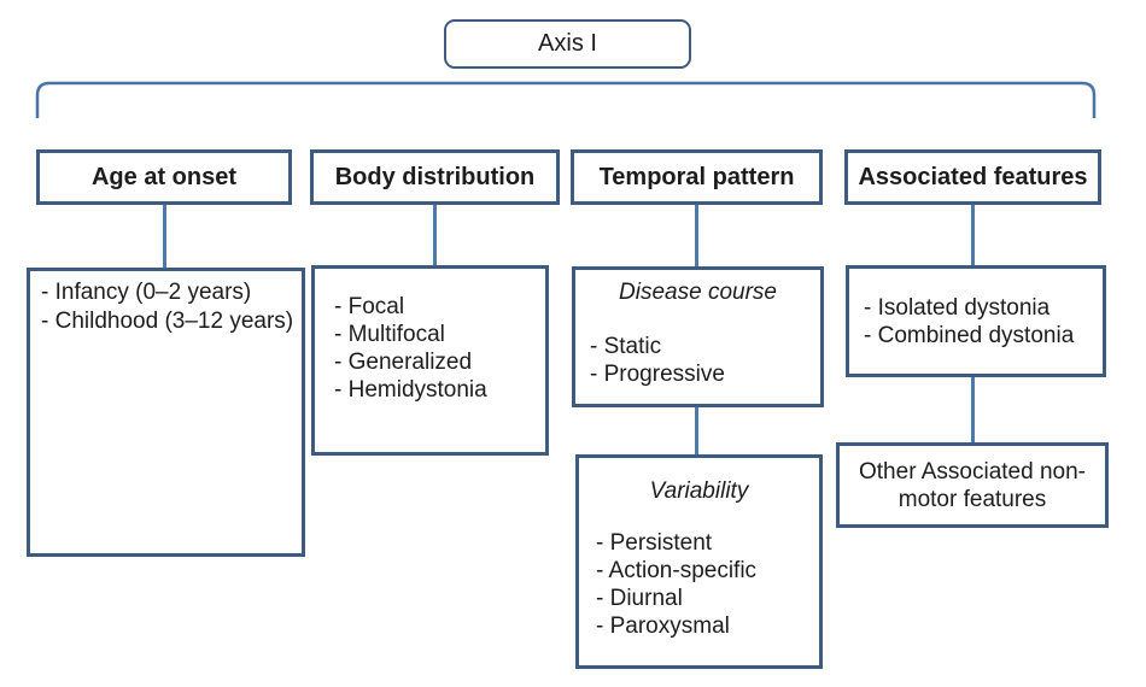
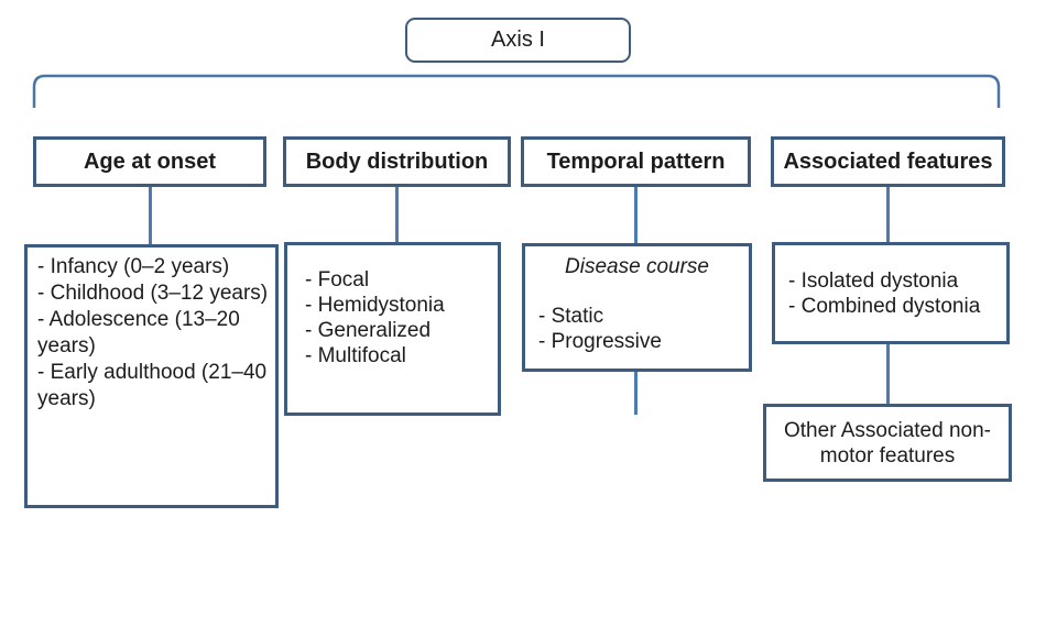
  Axis I
  Age at onset
  Body distribution
  Temporal pattern
  Associated features
  - Infancy (0–2 years)
  - Childhood (3–12 years)
+ - Adolescence (13–20 years)
+ - Early adulthood (21–40 years)
  - Focal
- - Multifocal
+ - Hemidystonia
  - Generalized
- - Hemidystonia
+ - Multifocal
  Disease course
  - Static
  - Progressive
- Variability
- - Persistent
- - Action-specific
- - Diurnal
- - Paroxysmal
  - Isolated dystonia
  - Combined dystonia
  Other Associated non-motor features
